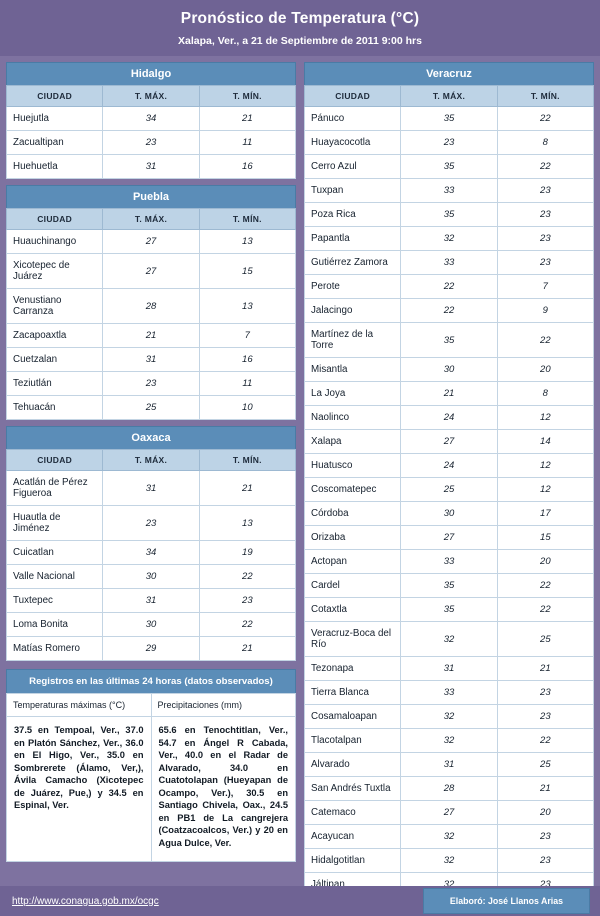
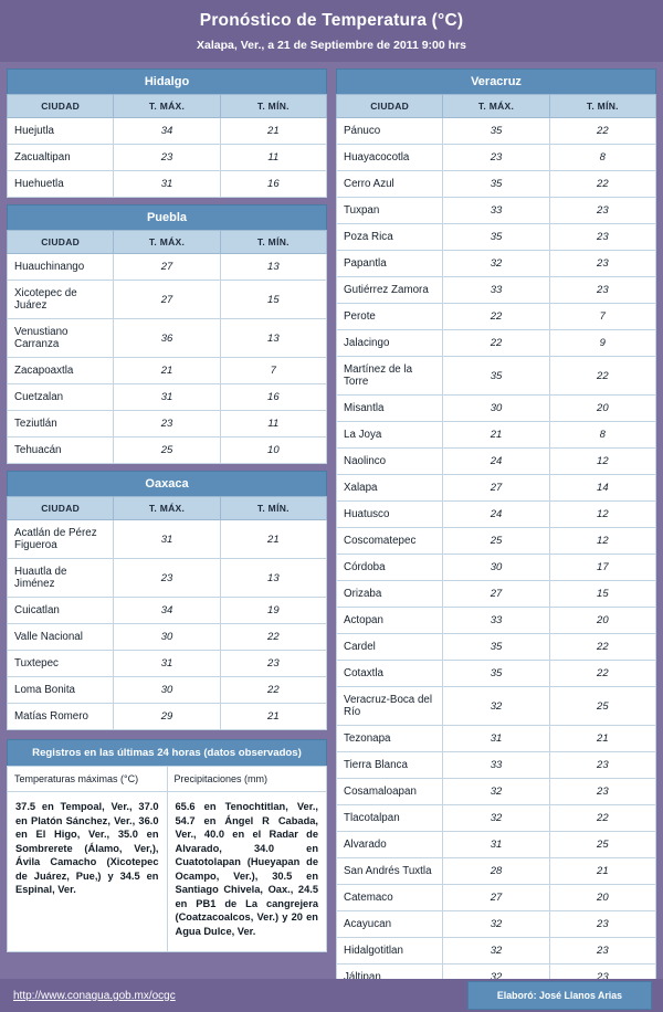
  Pronóstico de Temperatura (°C)
  Xalapa, Ver., a 21 de Septiembre de 2011 9:00 hrs
  Hidalgo
  CIUDAD	T. MÁX.	T. MÍN.
  Huejutla	34	21
  Zacualtipan	23	11
  Huehuetla	31	16
  Puebla
  CIUDAD	T. MÁX.	T. MÍN.
  Huauchinango	27	13
  Xicotepec de Juárez	27	15
- Venustiano Carranza	28	13
+ Venustiano Carranza	36	13
  Zacapoaxtla	21	7
  Cuetzalan	31	16
  Teziutlán	23	11
  Tehuacán	25	10
  Oaxaca
  CIUDAD	T. MÁX.	T. MÍN.
  Acatlán de Pérez Figueroa	31	21
  Huautla de Jiménez	23	13
  Cuicatlan	34	19
  Valle Nacional	30	22
  Tuxtepec	31	23
  Loma Bonita	30	22
  Matías Romero	29	21
  Registros en las últimas 24 horas (datos observados)
  Temperaturas máximas (°C)	Precipitaciones (mm)
  37.5 en Tempoal, Ver., 37.0 en Platón Sánchez, Ver., 36.0 en El Higo, Ver., 35.0 en Sombrerete (Álamo, Ver,), Ávila Camacho (Xicotepec de Juárez, Pue,) y 34.5 en Espinal, Ver.	65.6 en Tenochtitlan, Ver., 54.7 en Ángel R Cabada, Ver., 40.0 en el Radar de Alvarado, 34.0 en Cuatotolapan (Hueyapan de Ocampo, Ver.), 30.5 en Santiago Chivela, Oax., 24.5 en PB1 de La cangrejera (Coatzacoalcos, Ver.) y 20 en Agua Dulce, Ver.
  Veracruz
  CIUDAD	T. MÁX.	T. MÍN.
  Pánuco	35	22
  Huayacocotla	23	8
  Cerro Azul	35	22
  Tuxpan	33	23
  Poza Rica	35	23
  Papantla	32	23
  Gutiérrez Zamora	33	23
  Perote	22	7
  Jalacingo	22	9
  Martínez de la Torre	35	22
  Misantla	30	20
  La Joya	21	8
  Naolinco	24	12
  Xalapa	27	14
  Huatusco	24	12
  Coscomatepec	25	12
  Córdoba	30	17
  Orizaba	27	15
  Actopan	33	20
  Cardel	35	22
  Cotaxtla	35	22
  Veracruz-Boca del Río	32	25
  Tezonapa	31	21
  Tierra Blanca	33	23
  Cosamaloapan	32	23
  Tlacotalpan	32	22
  Alvarado	31	25
  San Andrés Tuxtla	28	21
  Catemaco	27	20
  Acayucan	32	23
  Hidalgotitlan	32	23
  Jáltipan	32	23
  http://www.conagua.gob.mx/ocgc
  Elaboró: José Llanos Arias
